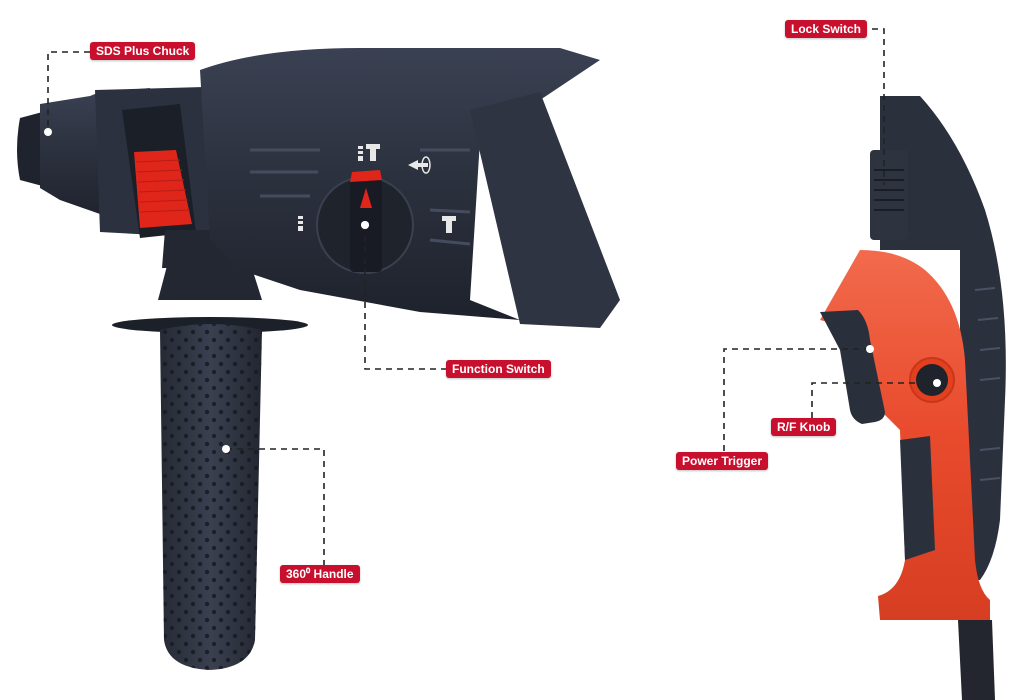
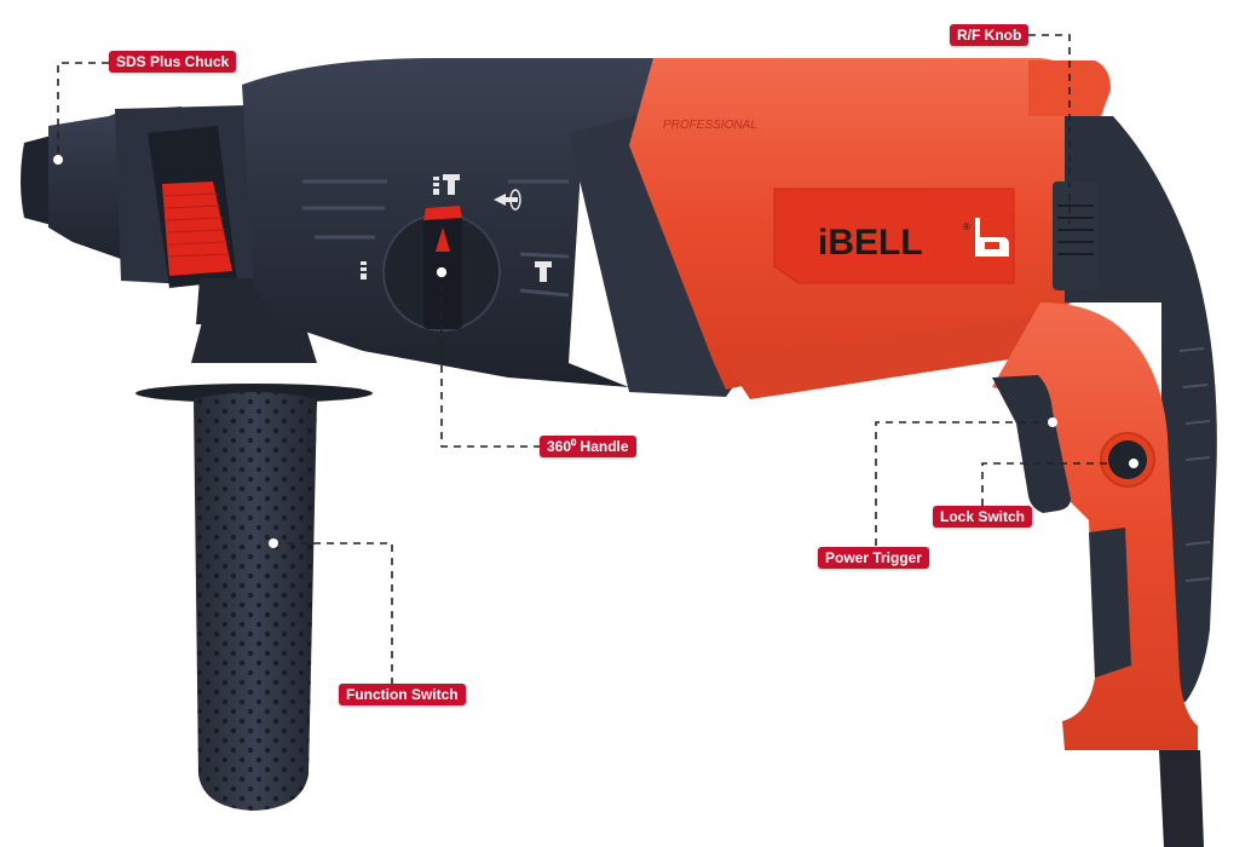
+ iBELL
+ ®
+ PROFESSIONAL
  SDS Plus Chuck
- Lock Switch
+ R/F Knob
- Function Switch
+ 360⁰ Handle
- R/F Knob
+ Lock Switch
  Power Trigger
- 360⁰ Handle
+ Function Switch
